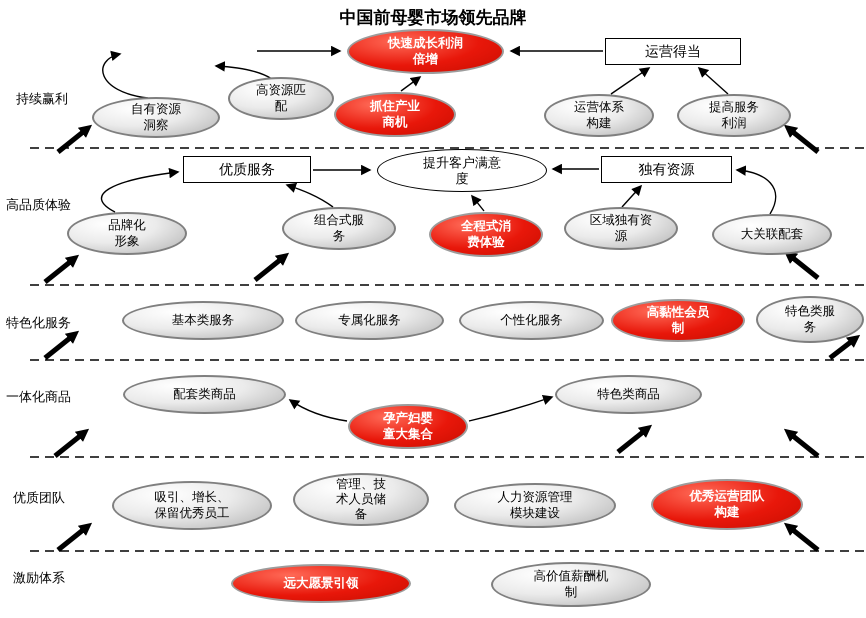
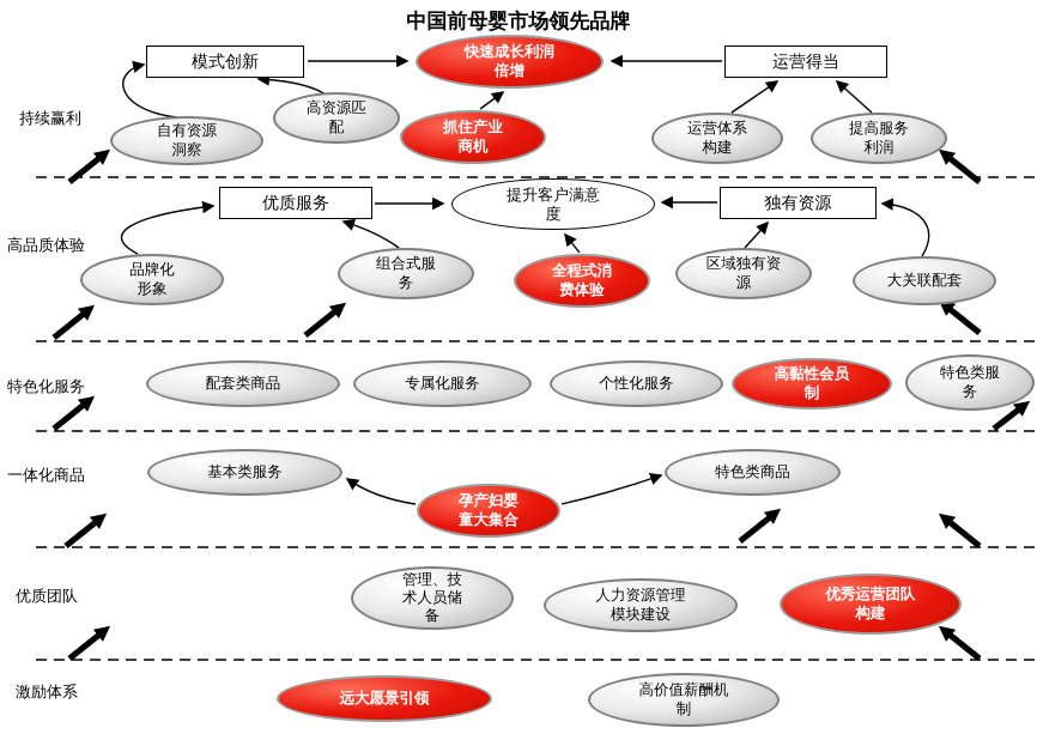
  中国前母婴市场领先品牌
+ 模式创新
  快速成长利润
  倍增
  运营得当
  自有资源
  洞察
  高资源匹
  配
  抓住产业
  商机
  运营体系
  构建
  提高服务
  利润
  优质服务
  提升客户满意
  度
  独有资源
  品牌化
  形象
  组合式服
  务
  全程式消
  费体验
  区域独有资
  源
  大关联配套
- 基本类服务
+ 配套类商品
  专属化服务
  个性化服务
  高黏性会员
  制
  特色类服
  务
- 配套类商品
+ 基本类服务
  孕产妇婴
  童大集合
  特色类商品
- 吸引、增长、
- 保留优秀员工
  管理、技
  术人员储
  备
  人力资源管理
  模块建设
  优秀运营团队
  构建
  远大愿景引领
  高价值薪酬机
  制
  持续赢利
  高品质体验
  特色化服务
  一体化商品
  优质团队
  激励体系
